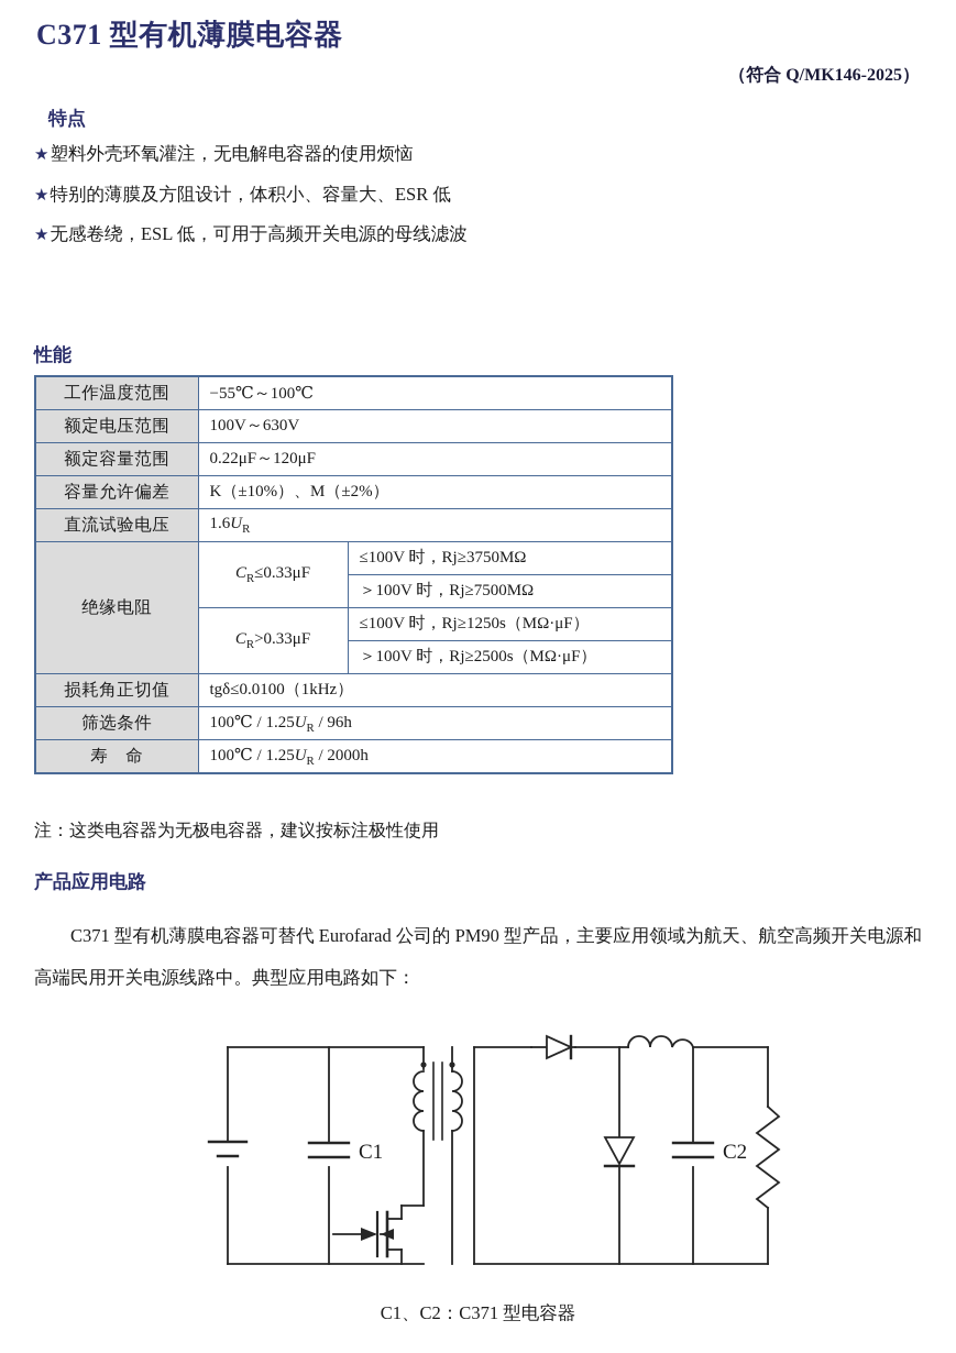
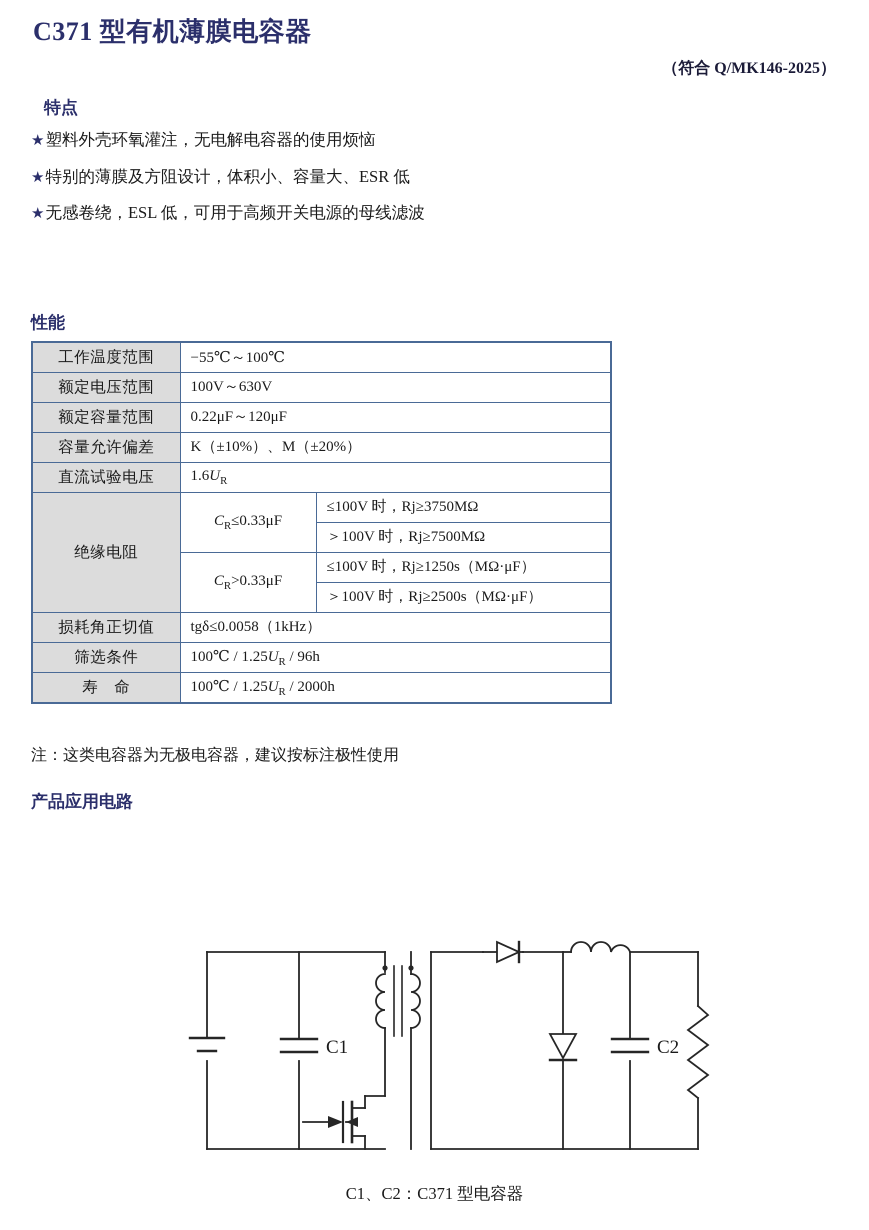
  C371 型有机薄膜电容器
  （符合 Q/MK146-2025）
  特点
  ★塑料外壳环氧灌注，无电解电容器的使用烦恼
  ★特别的薄膜及方阻设计，体积小、容量大、ESR 低
  ★无感卷绕，ESL 低，可用于高频开关电源的母线滤波
  性能
  工作温度范围	−55℃～100℃
  额定电压范围	100V～630V
  额定容量范围	0.22μF～120μF
- 容量允许偏差	K（±10%）、M（±2%）
+ 容量允许偏差	K（±10%）、M（±20%）
  直流试验电压	1.6UR
  绝缘电阻	CR≤0.33μF	≤100V 时，Rj≥3750MΩ
  ＞100V 时，Rj≥7500MΩ
  CR>0.33μF	≤100V 时，Rj≥1250s（MΩ·μF）
  ＞100V 时，Rj≥2500s（MΩ·μF）
- 损耗角正切值	tgδ≤0.0100（1kHz）
+ 损耗角正切值	tgδ≤0.0058（1kHz）
  筛选条件	100℃ / 1.25UR / 96h
  寿 命	100℃ / 1.25UR / 2000h
  注：这类电容器为无极电容器，建议按标注极性使用
  产品应用电路
- C371 型有机薄膜电容器可替代 Eurofarad 公司的 PM90 型产品，主要应用领域为航天、航空高频开关电源和高端民用开关电源线路中。典型应用电路如下：
  C1
  C2
  C1、C2：C371 型电容器
